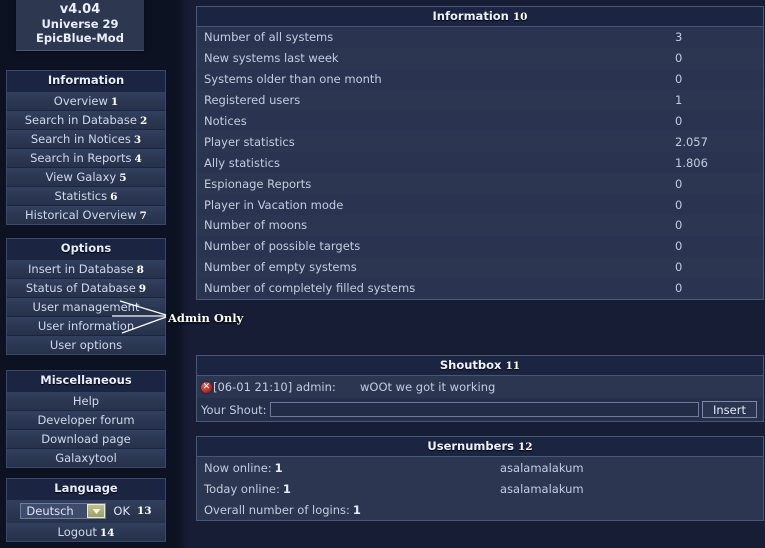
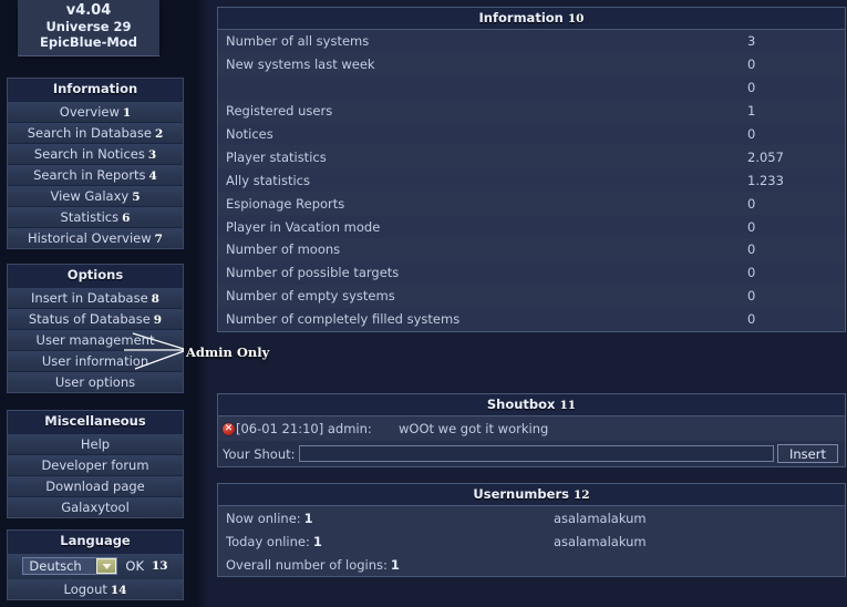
  v4.04
  Universe 29
  EpicBlue-Mod
  Information
  Overview 1
  Search in Database 2
  Search in Notices 3
  Search in Reports 4
  View Galaxy 5
  Statistics 6
  Historical Overview 7
  Options
  Insert in Database 8
  Status of Database 9
  User management
  User information
  User options
  Miscellaneous
  Help
  Developer forum
  Download page
  Galaxytool
  Language
  Deutsch
  OK
  13
  Logout 14
  Information 10
  Number of all systems
  3
  New systems last week
  0
- Systems older than one month
  0
  Registered users
  1
  Notices
  0
  Player statistics
  2.057
  Ally statistics
- 1.806
+ 1.233
  Espionage Reports
  0
  Player in Vacation mode
  0
  Number of moons
  0
  Number of possible targets
  0
  Number of empty systems
  0
  Number of completely filled systems
  0
  Shoutbox 11
  ✕
  [06-01 21:10] admin:
  wOOt we got it working
  Your Shout:
  Insert
  Usernumbers 12
  Now online:
  1
  asalamalakum
  Today online:
  1
  asalamalakum
  Overall number of logins:
  1
  Admin Only
